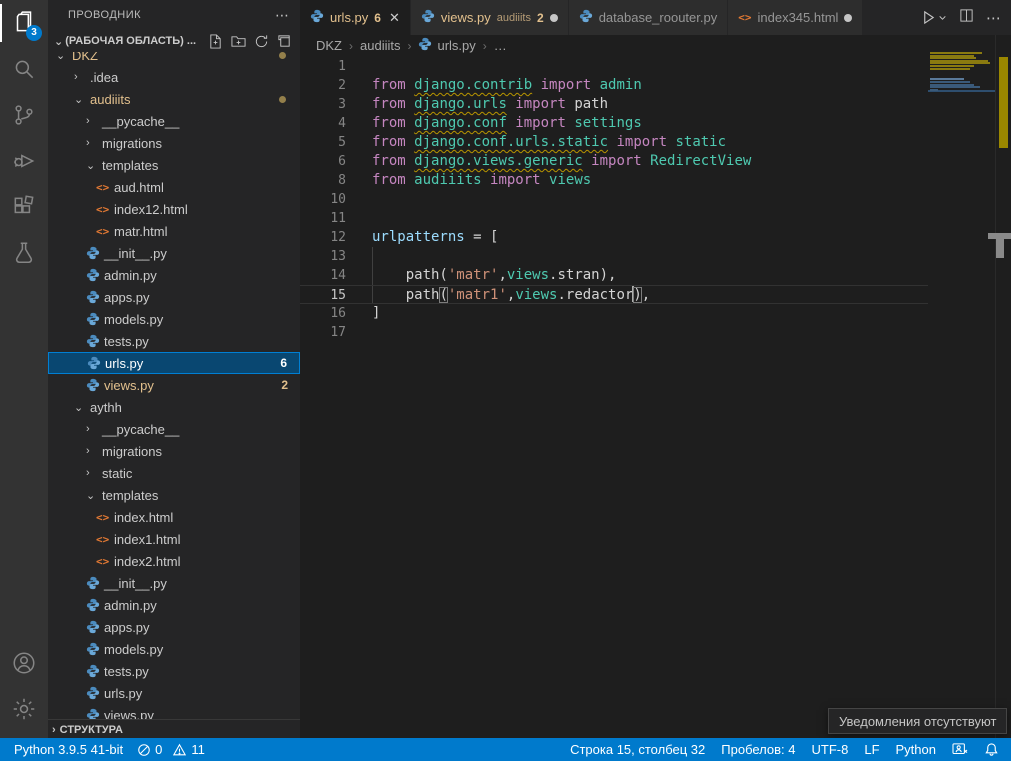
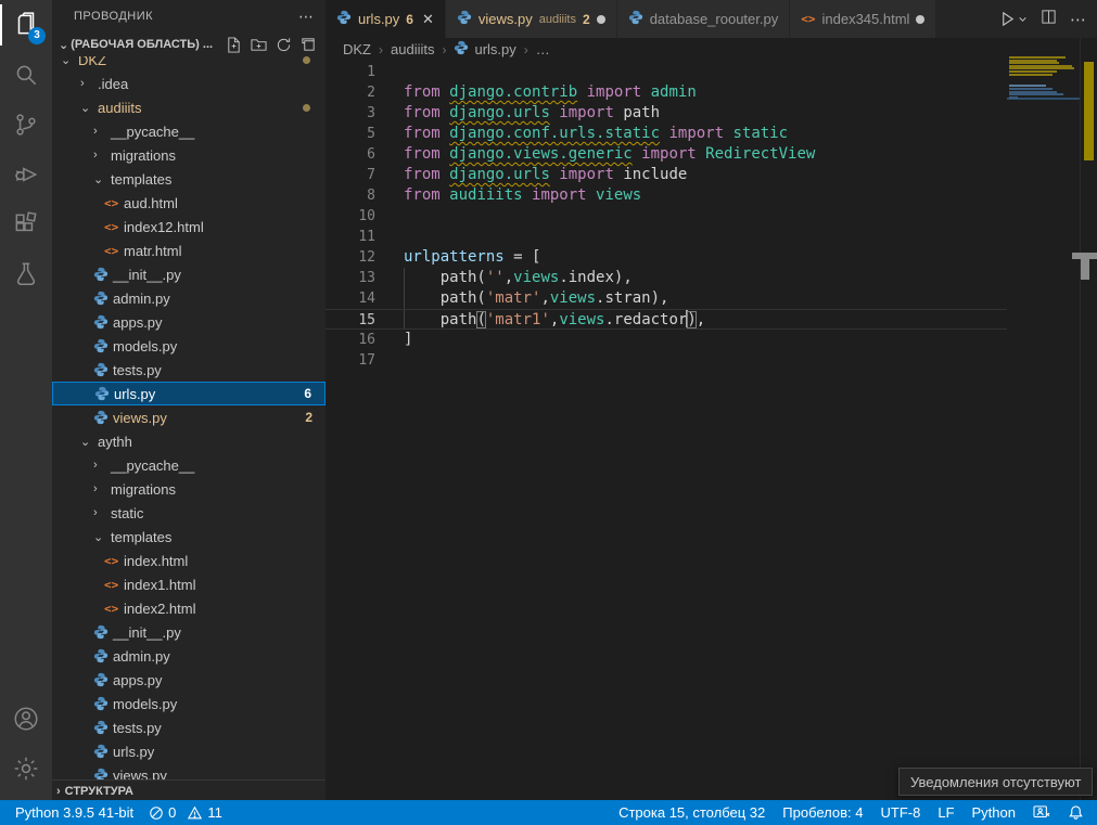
  3
  ПРОВОДНИК
  ⋯
  ⌄
  (РАБОЧАЯ ОБЛАСТЬ) ...
  ⌄
  DKZ
  ›
  .idea
  ⌄
  audiiits
  ›
  __pycache__
  ›
  migrations
  ⌄
  templates
  <>
  aud.html
  <>
  index12.html
  <>
  matr.html
  __init__.py
  admin.py
  apps.py
  models.py
  tests.py
  urls.py
  6
  views.py
  2
  ⌄
  aythh
  ›
  __pycache__
  ›
  migrations
  ›
  static
  ⌄
  templates
  <>
  index.html
  <>
  index1.html
  <>
  index2.html
  __init__.py
  admin.py
  apps.py
  models.py
  tests.py
  urls.py
  views.py
  ›
  СТРУКТУРА
  urls.py
  6
  ✕
  views.py
  audiiits
  2
  database_roouter.py
  <>
  index345.html
  ⋯
  DKZ
  ›
  audiiits
  ›
  urls.py
  ›
  …
  1
  2
  from django.contrib import admin
  3
  from django.urls import path
- 4
- from django.conf import settings
  5
  from django.conf.urls.static import static
  6
  from django.views.generic import RedirectView
+ 7
+ from django.urls import include
  8
  from audiiits import views
  10
  11
  12
  urlpatterns = [
  13
+ path('',views.index),
  14
  path('matr',views.stran),
  15
  path('matr1',views.redactor),
  16
  ]
  17
  Уведомления отсутствуют
  Python 3.9.5 41-bit
  0
  11
  Строка 15, столбец 32
  Пробелов: 4
  UTF-8
  LF
  Python
